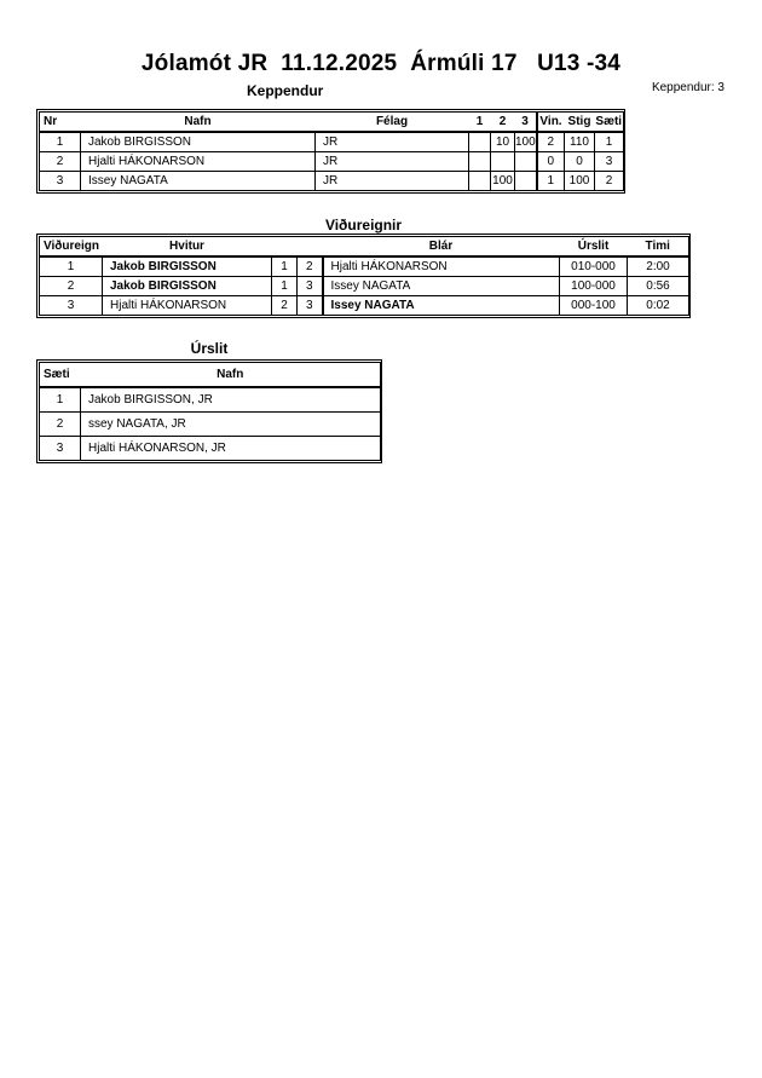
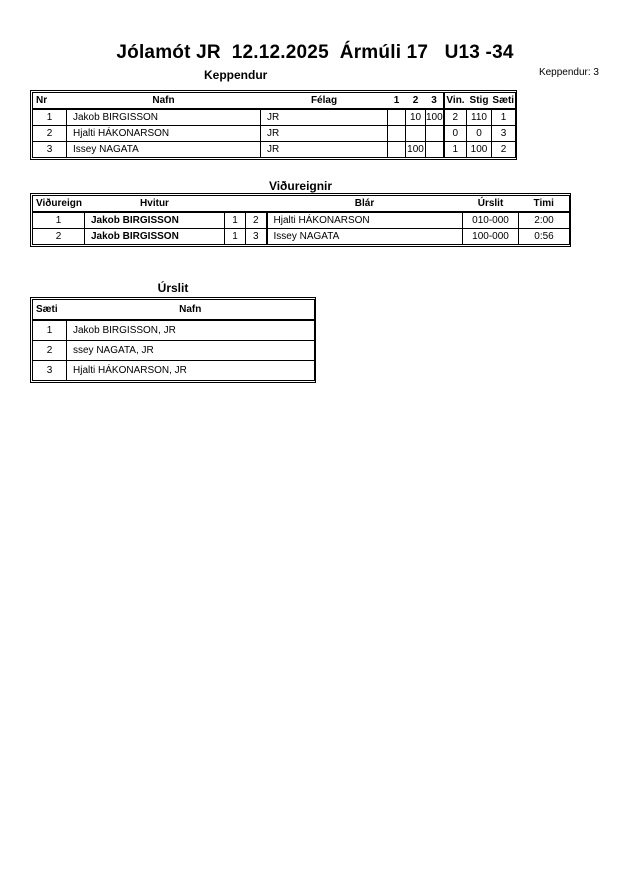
- Jólamót JR 11.12.2025 Ármúli 17 U13 -34
+ Jólamót JR 12.12.2025 Ármúli 17 U13 -34
  Keppendur
  Keppendur: 3
  Nr	Nafn	Félag	1	2	3	Vin.	Stig	Sæti
  1	Jakob BIRGISSON	JR		10	100	2	110	1
  2	Hjalti HÁKONARSON	JR				0	0	3
  3	Issey NAGATA	JR		100		1	100	2
  Viðureignir
  Viðureign	Hvitur			Blár	Úrslit	Timi
  1	Jakob BIRGISSON	1	2	Hjalti HÁKONARSON	010-000	2:00
  2	Jakob BIRGISSON	1	3	Issey NAGATA	100-000	0:56
- 3	Hjalti HÁKONARSON	2	3	Issey NAGATA	000-100	0:02
  Úrslit
  Sæti	Nafn
  1	Jakob BIRGISSON, JR
  2	ssey NAGATA, JR
  3	Hjalti HÁKONARSON, JR
